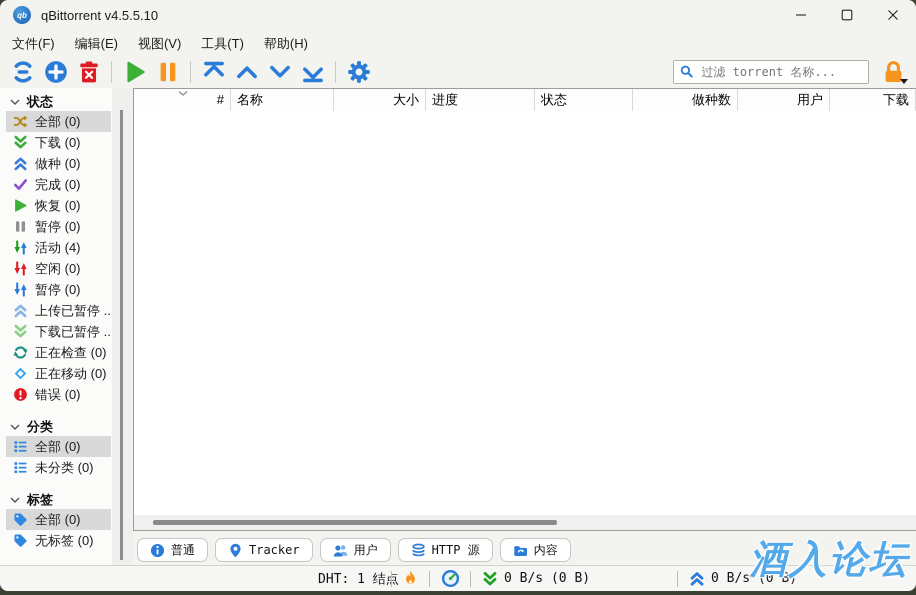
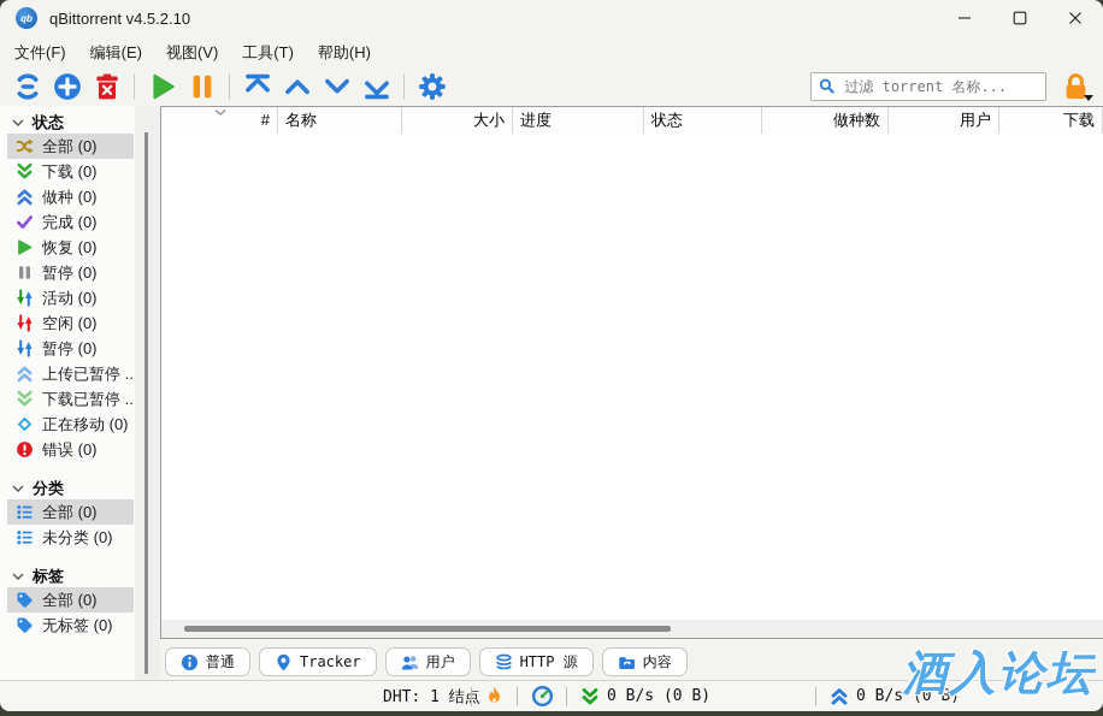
  qb
- qBittorrent v4.5.5.10
+ qBittorrent v4.5.2.10
  文件(F)
  编辑(E)
  视图(V)
  工具(T)
  帮助(H)
  过滤 torrent 名称...
  状态
  全部 (0)
  下载 (0)
  做种 (0)
  完成 (0)
  恢复 (0)
  暂停 (0)
- 活动 (4)
+ 活动 (0)
  空闲 (0)
  暂停 (0)
  上传已暂停 ..
  下载已暂停 ..
- 正在检查 (0)
  正在移动 (0)
  错误 (0)
  分类
  全部 (0)
  未分类 (0)
  标签
  全部 (0)
  无标签 (0)
  #
  名称
  大小
  进度
  状态
  做种数
  用户
  下载
  普通
  Tracker
  用户
  HTTP 源
  内容
  DHT: 1 结点
  0 B/s (0 B)
  0 B/s (0 B)
  酒入论坛
